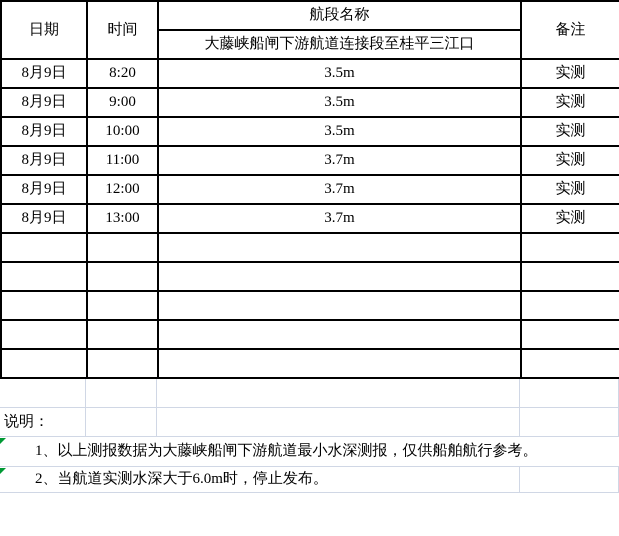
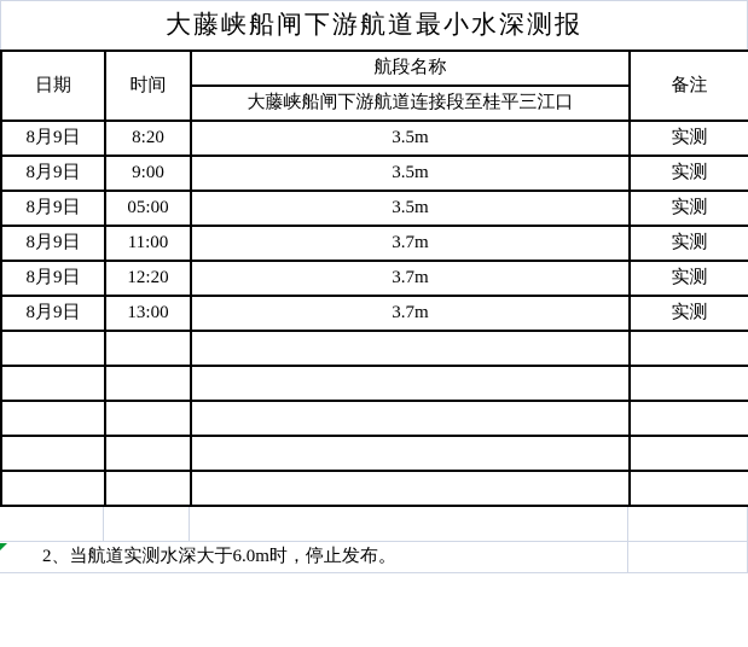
+ 大藤峡船闸下游航道最小水深测报
  日期	时间	航段名称	备注
  大藤峡船闸下游航道连接段至桂平三江口
  8月9日	8:20	3.5m	实测
  8月9日	9:00	3.5m	实测
- 8月9日	10:00	3.5m	实测
+ 8月9日	05:00	3.5m	实测
  8月9日	11:00	3.7m	实测
- 8月9日	12:00	3.7m	实测
+ 8月9日	12:20	3.7m	实测
  8月9日	13:00	3.7m	实测
- 说明：
- 1、以上测报数据为大藤峡船闸下游航道最小水深测报，仅供船舶航行参考。
  2、当航道实测水深大于6.0m时，停止发布。
